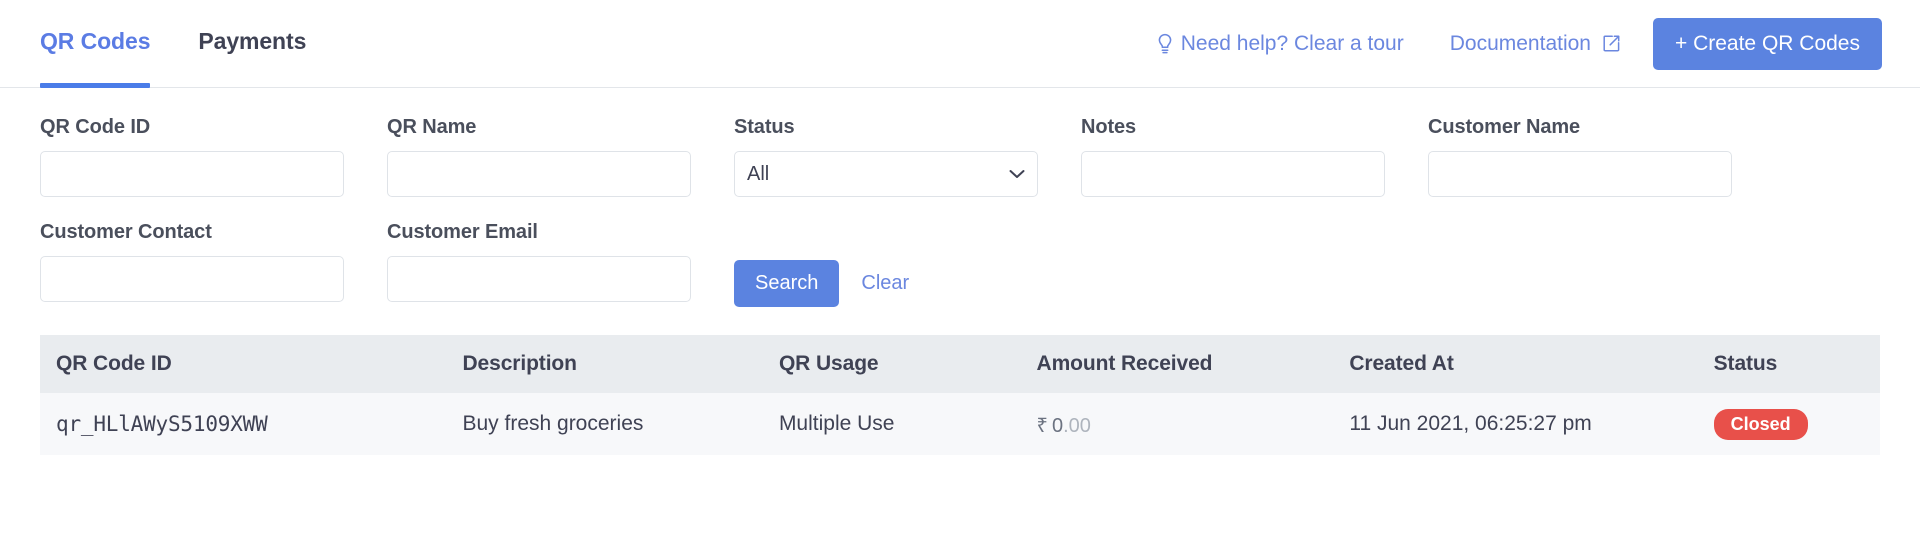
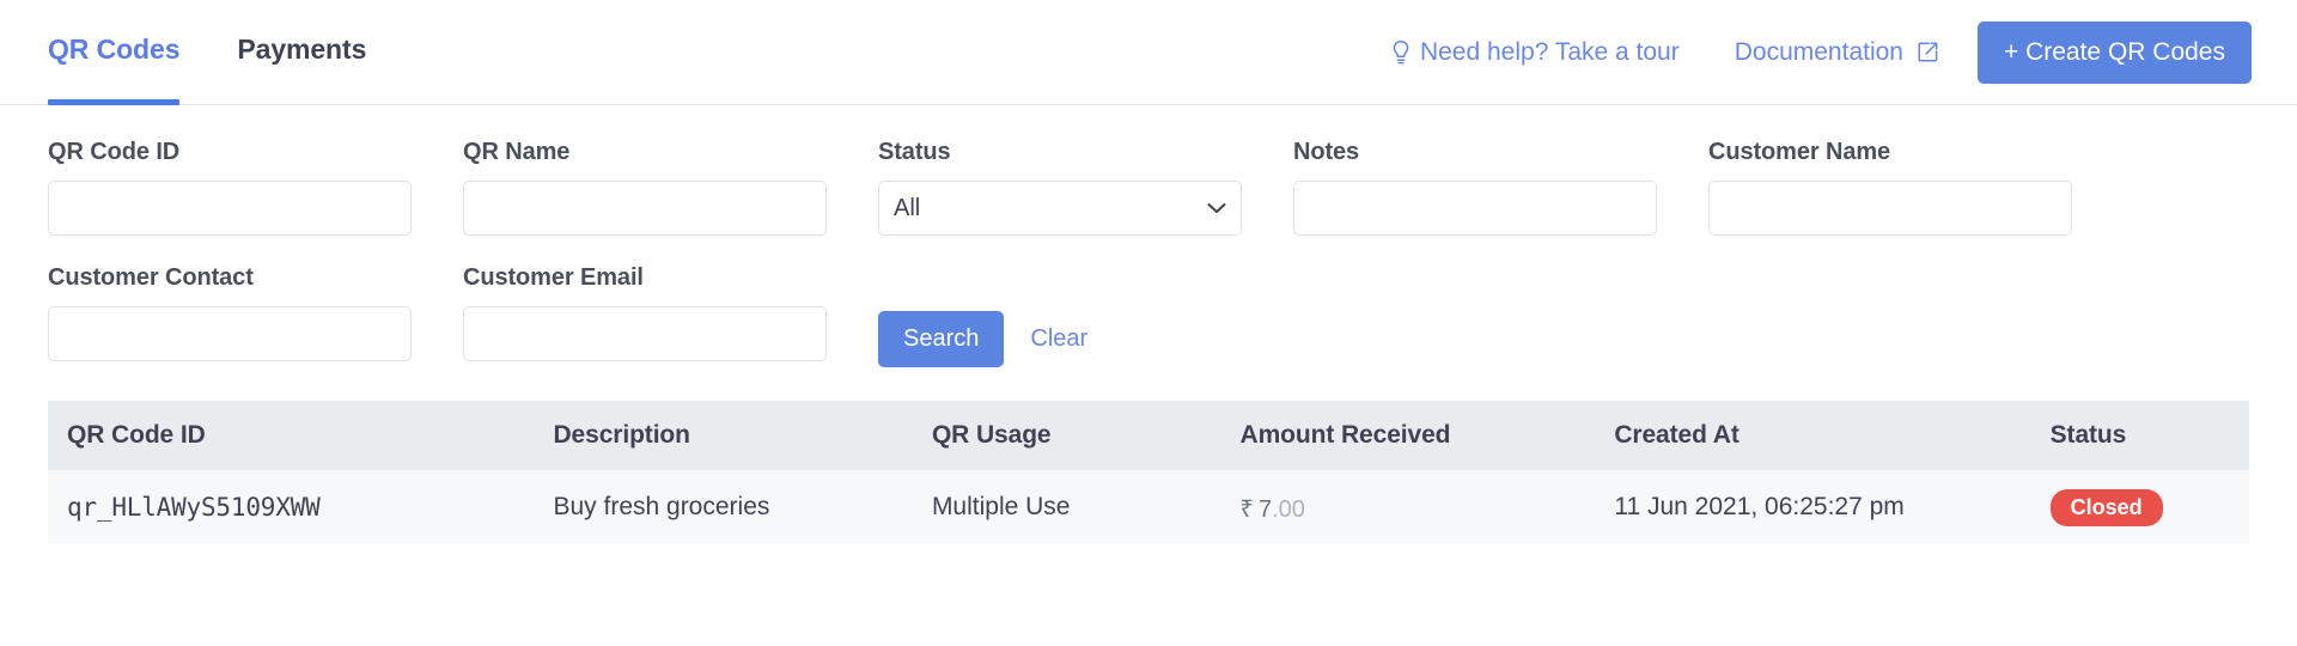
  QR Codes
  Payments
- Need help? Clear a tour
+ Need help? Take a tour
  Documentation
  + Create QR Codes
  QR Code ID
  QR Name
  Status
  All
  Notes
  Customer Name
  Customer Contact
  Customer Email
  Search
  Clear
  QR Code ID	Description	QR Usage	Amount Received	Created At	Status
- qr_HLlAWyS5109XWW	Buy fresh groceries	Multiple Use	₹ 0.00	11 Jun 2021, 06:25:27 pm	Closed
+ qr_HLlAWyS5109XWW	Buy fresh groceries	Multiple Use	₹ 7.00	11 Jun 2021, 06:25:27 pm	Closed
